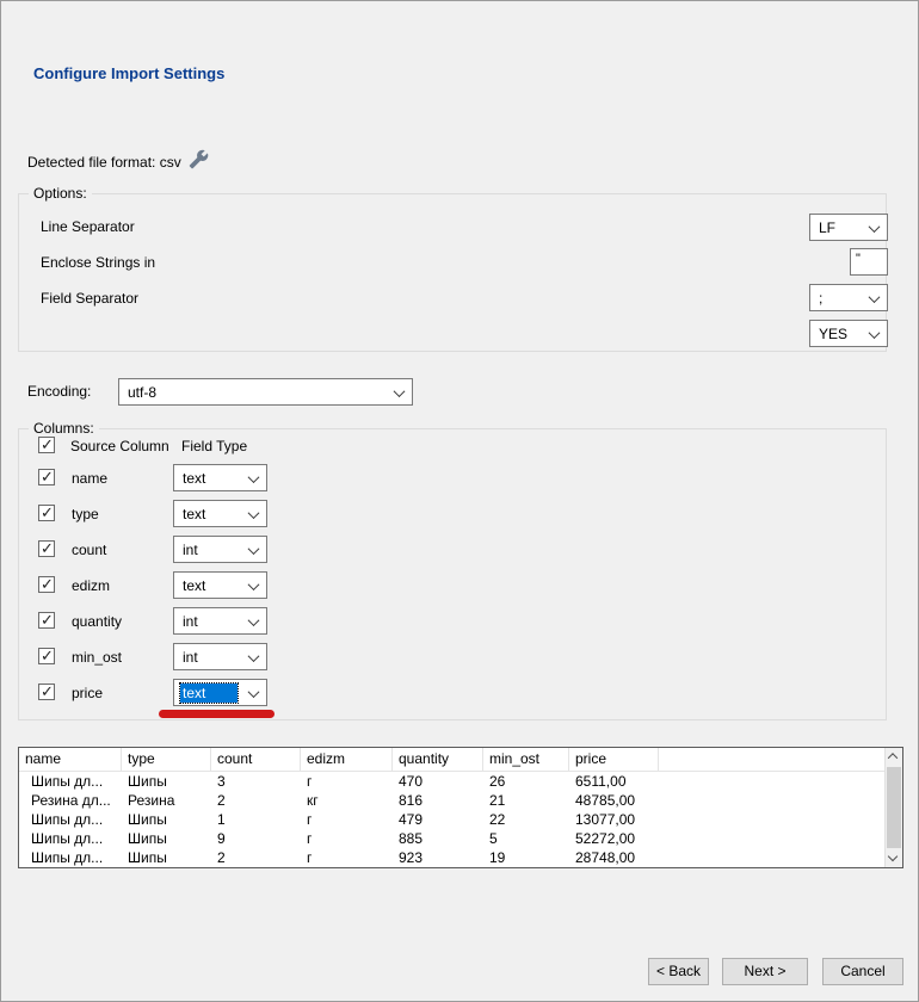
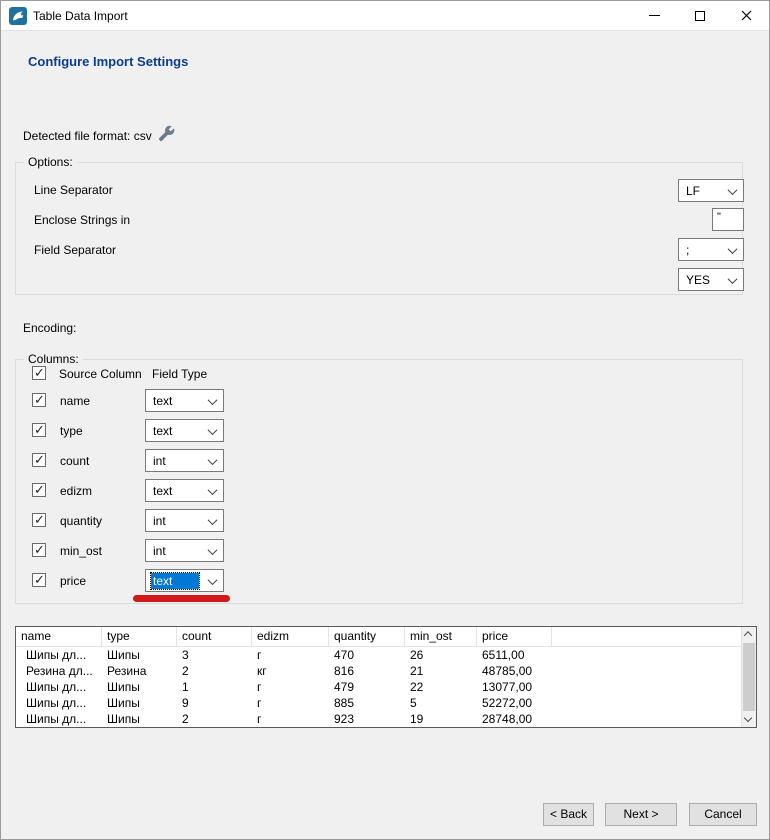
+ Table Data Import
  Configure Import Settings
  Detected file format: csv
  Options:
  Line Separator
  LF
  Enclose Strings in
  "
  Field Separator
  ;
  YES
  Encoding:
- utf-8
  Columns:
  Source Column
  Field Type
  name
  text
  type
  text
  count
  int
  edizm
  text
  quantity
  int
  min_ost
  int
  price
  text
  name
  type
  count
  edizm
  quantity
  min_ost
  price
  Шипы дл...
  Шипы
  3
  г
  470
  26
  6511,00
  Резина дл...
  Резина
  2
  кг
  816
  21
  48785,00
  Шипы дл...
  Шипы
  1
  г
  479
  22
  13077,00
  Шипы дл...
  Шипы
  9
  г
  885
  5
  52272,00
  Шипы дл...
  Шипы
  2
  г
  923
  19
  28748,00
  < Back
  Next >
  Cancel
